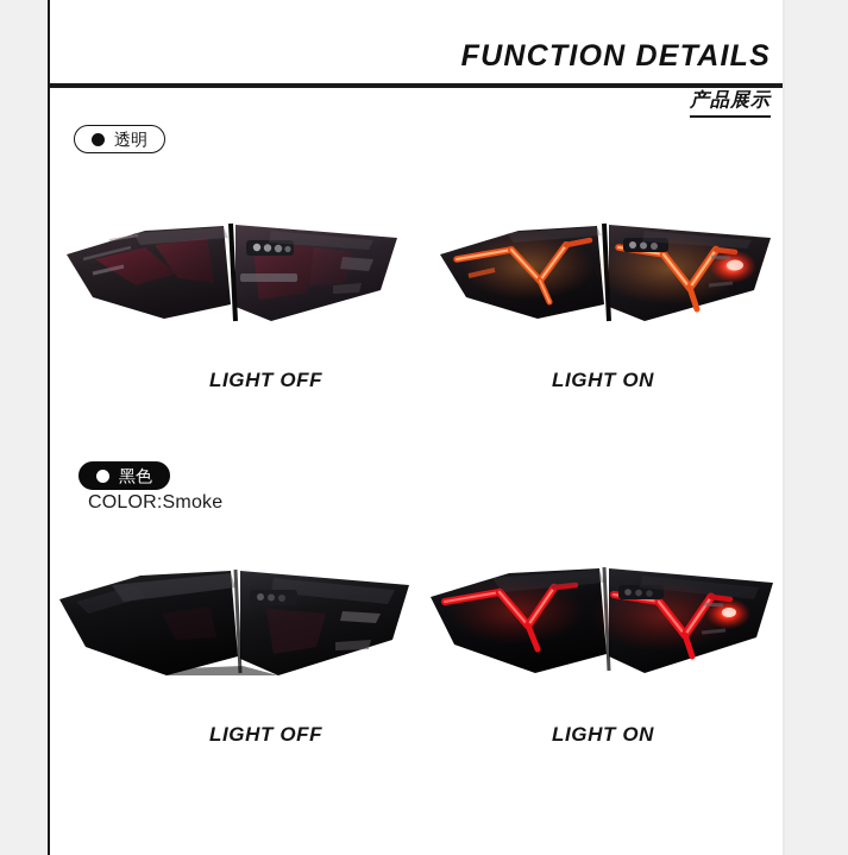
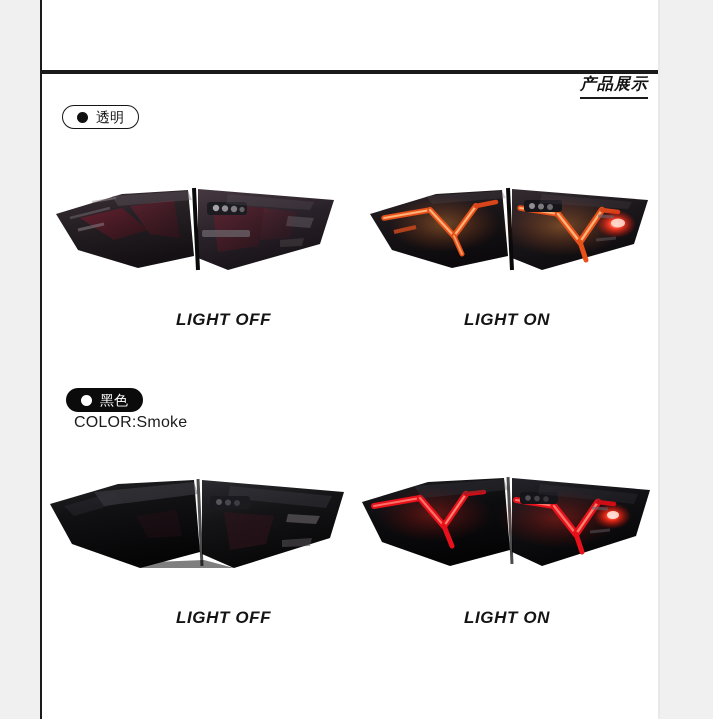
- FUNCTION DETAILS
  产品展示
  透明
  LIGHT OFF
  LIGHT ON
  黑色
  COLOR:Smoke
  LIGHT OFF
  LIGHT ON
